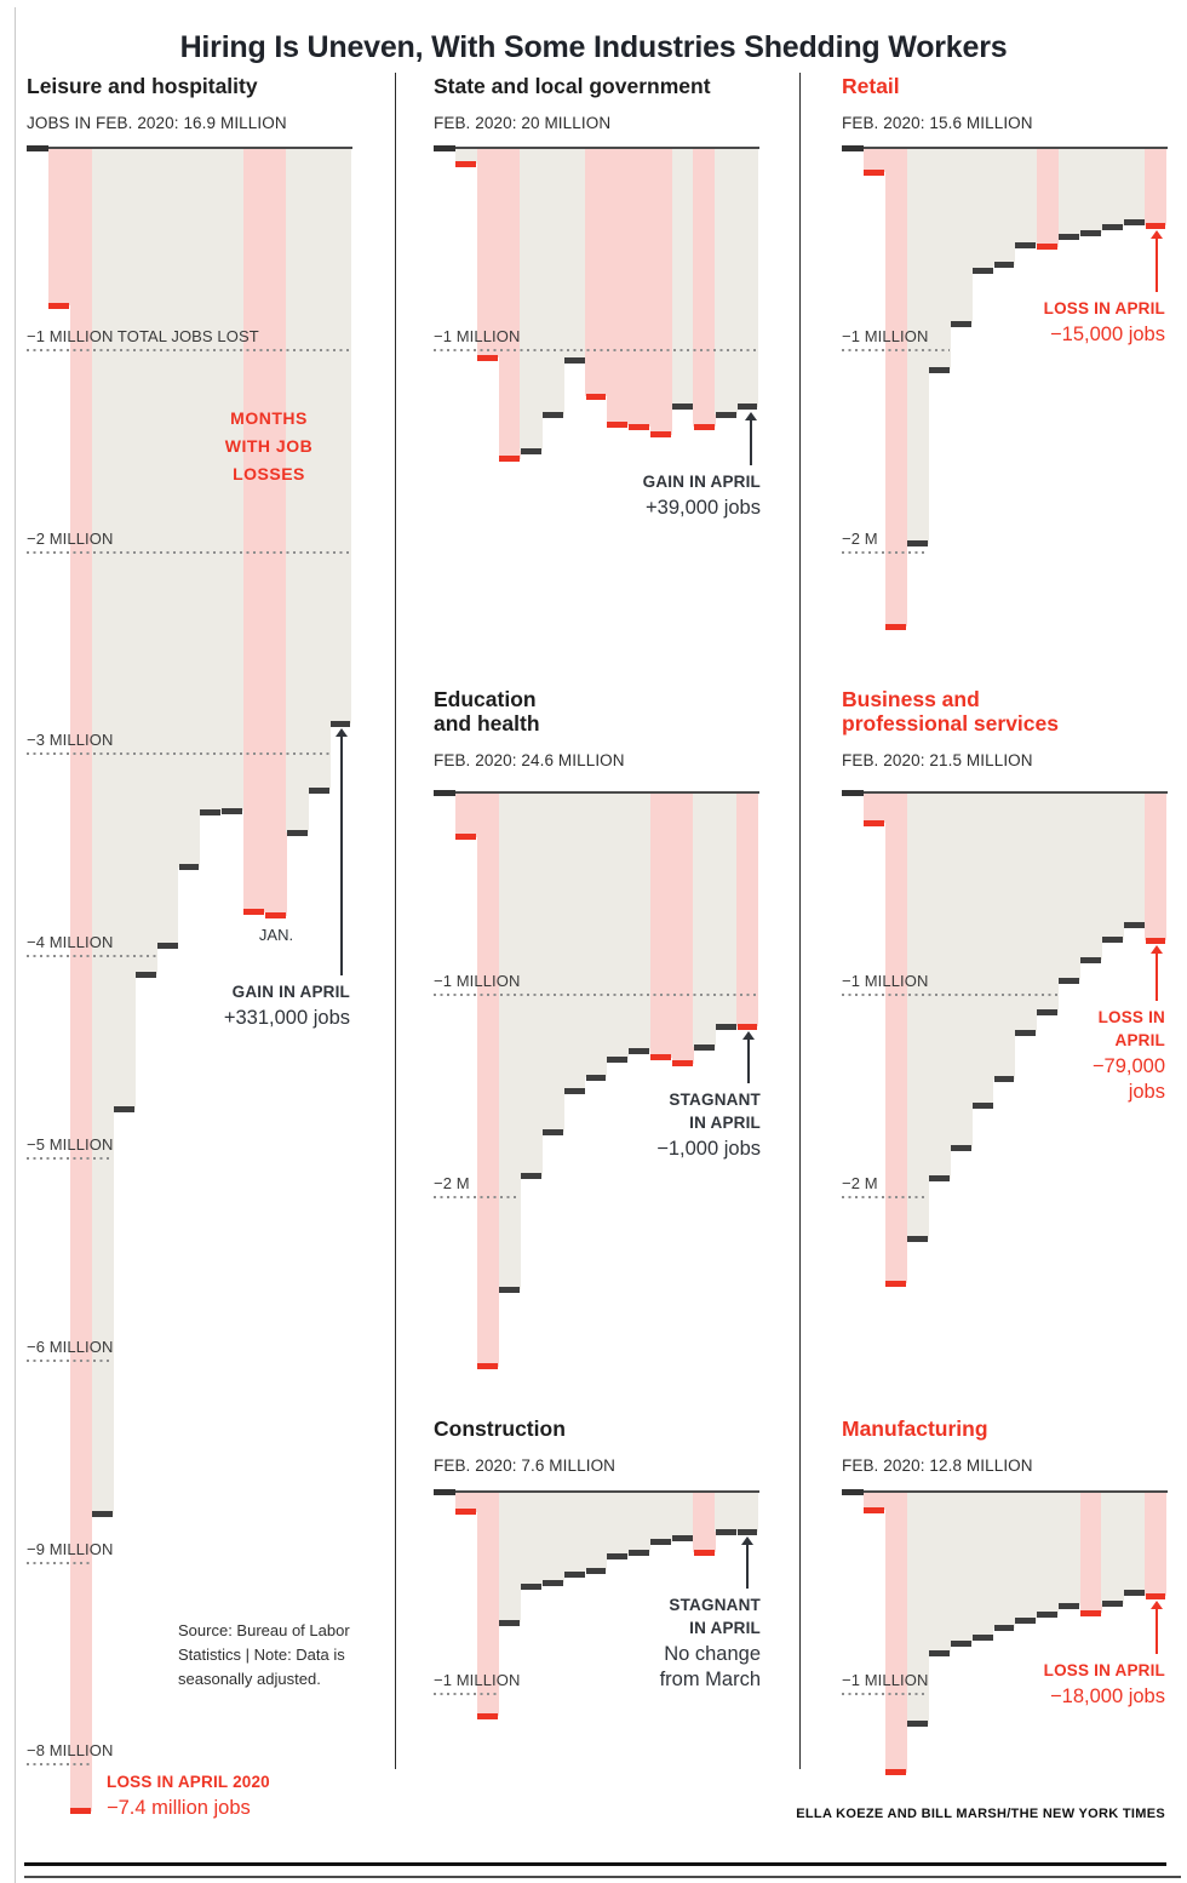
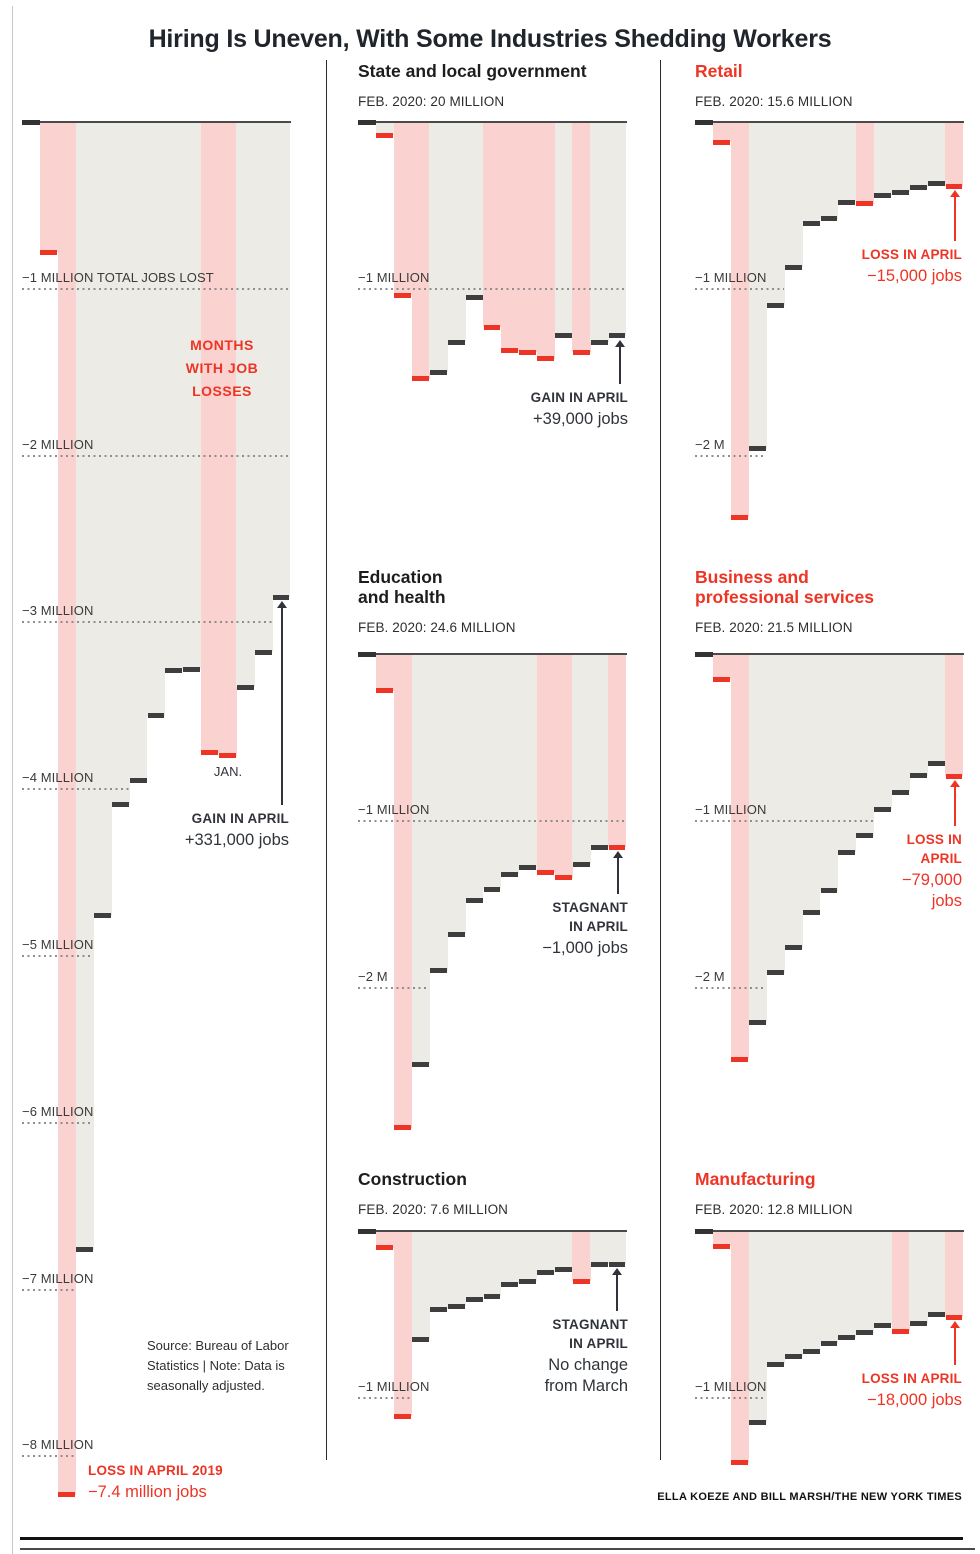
  Hiring Is Uneven, With Some Industries Shedding Workers
- Leisure and hospitality
- JOBS IN FEB. 2020: 16.9 MILLION
  State and local government
  FEB. 2020: 20 MILLION
  Education
  and health
  FEB. 2020: 24.6 MILLION
  Construction
  FEB. 2020: 7.6 MILLION
  Retail
  FEB. 2020: 15.6 MILLION
  Business and
  professional services
  FEB. 2020: 21.5 MILLION
  Manufacturing
  FEB. 2020: 12.8 MILLION
  −1 MILLION TOTAL JOBS LOST
  −2 MILLION
  −3 MILLION
  −4 MILLION
  −5 MILLION
  −6 MILLION
- −9 MILLION
+ −7 MILLION
  −8 MILLION
  MONTHS
  WITH JOB
  LOSSES
  JAN.
  GAIN IN APRIL
  +331,000 jobs
- LOSS IN APRIL 2020
+ LOSS IN APRIL 2019
  −7.4 million jobs
  −1 MILLION
  GAIN IN APRIL
  +39,000 jobs
  −1 MILLION
  −2 M
  STAGNANT
  IN APRIL
  −1,000 jobs
  −1 MILLION
  STAGNANT
  IN APRIL
  No change
  from March
  −1 MILLION
  −2 M
  LOSS IN APRIL
  −15,000 jobs
  −1 MILLION
  −2 M
  LOSS IN
  APRIL
  −79,000
  jobs
  −1 MILLION
  LOSS IN APRIL
  −18,000 jobs
  Source: Bureau of Labor
  Statistics | Note: Data is
  seasonally adjusted.
  ELLA KOEZE AND BILL MARSH/THE NEW YORK TIMES
